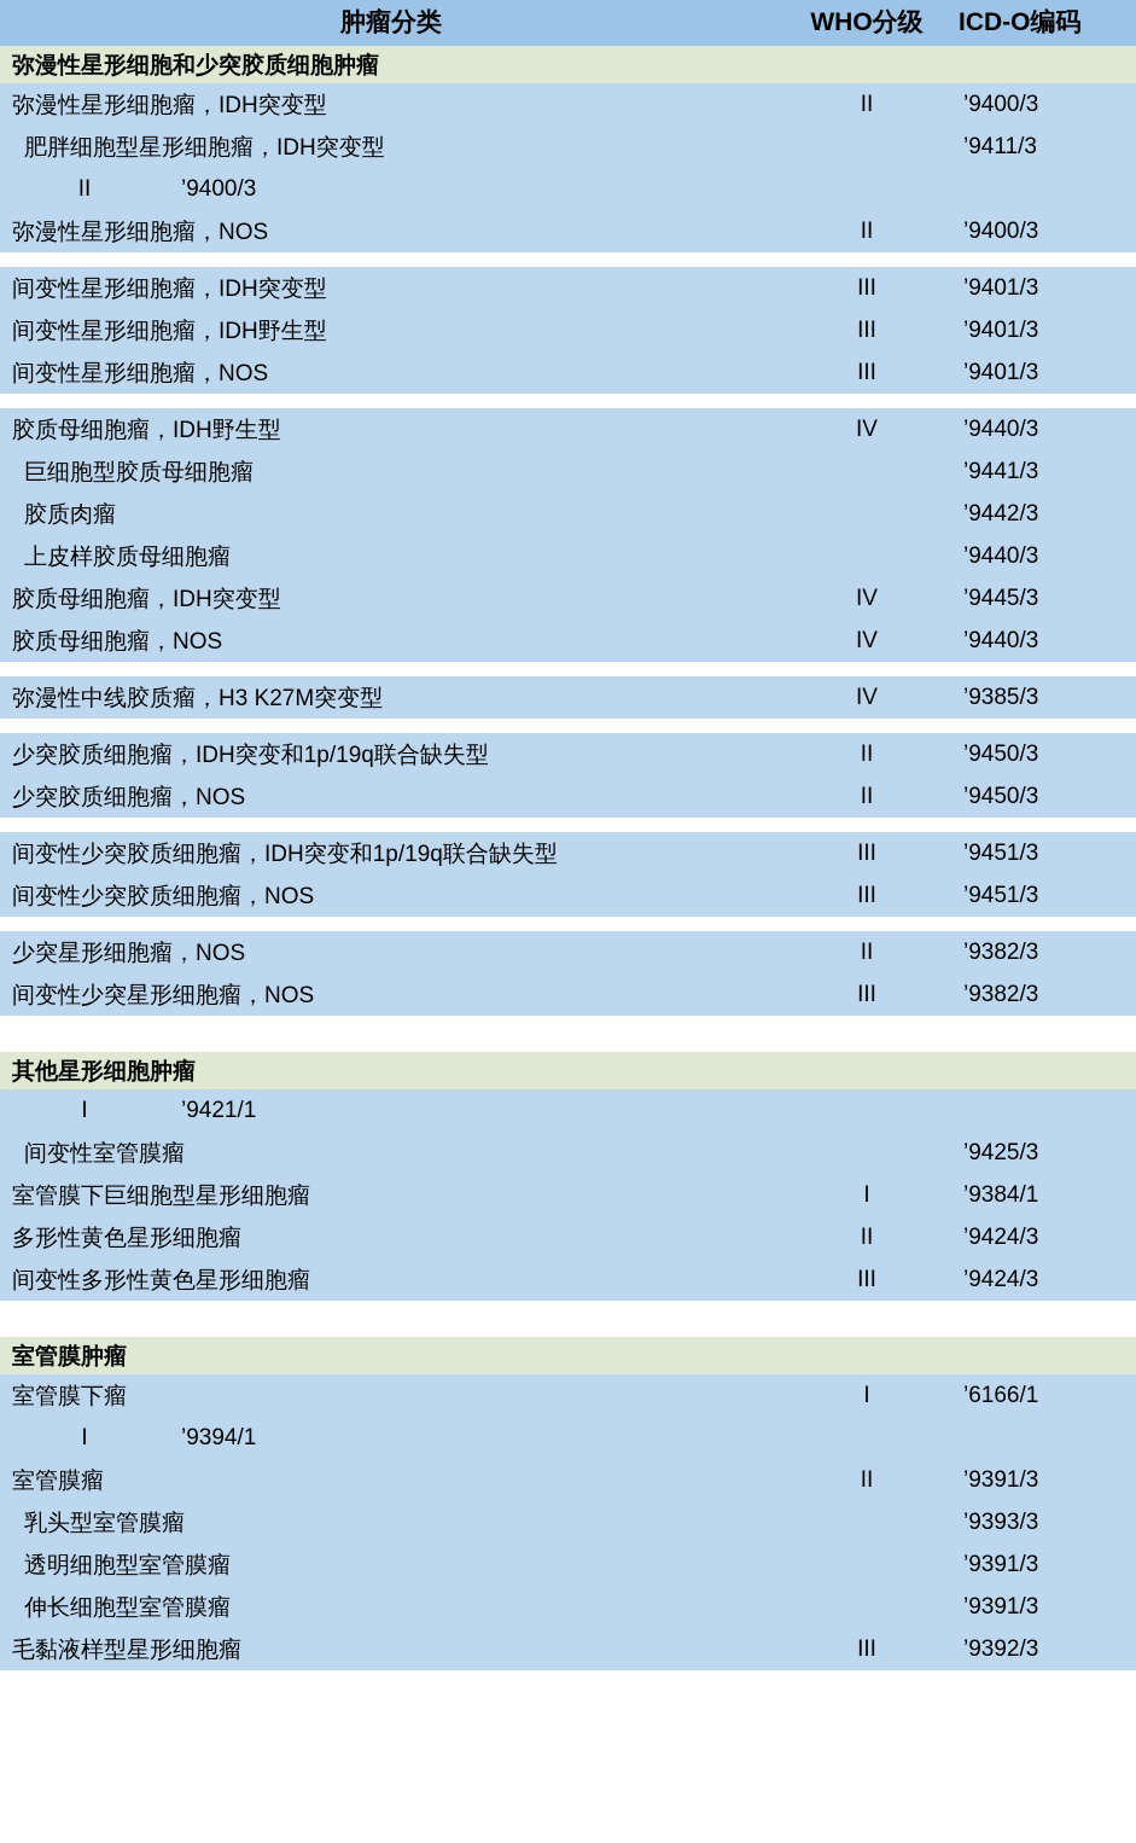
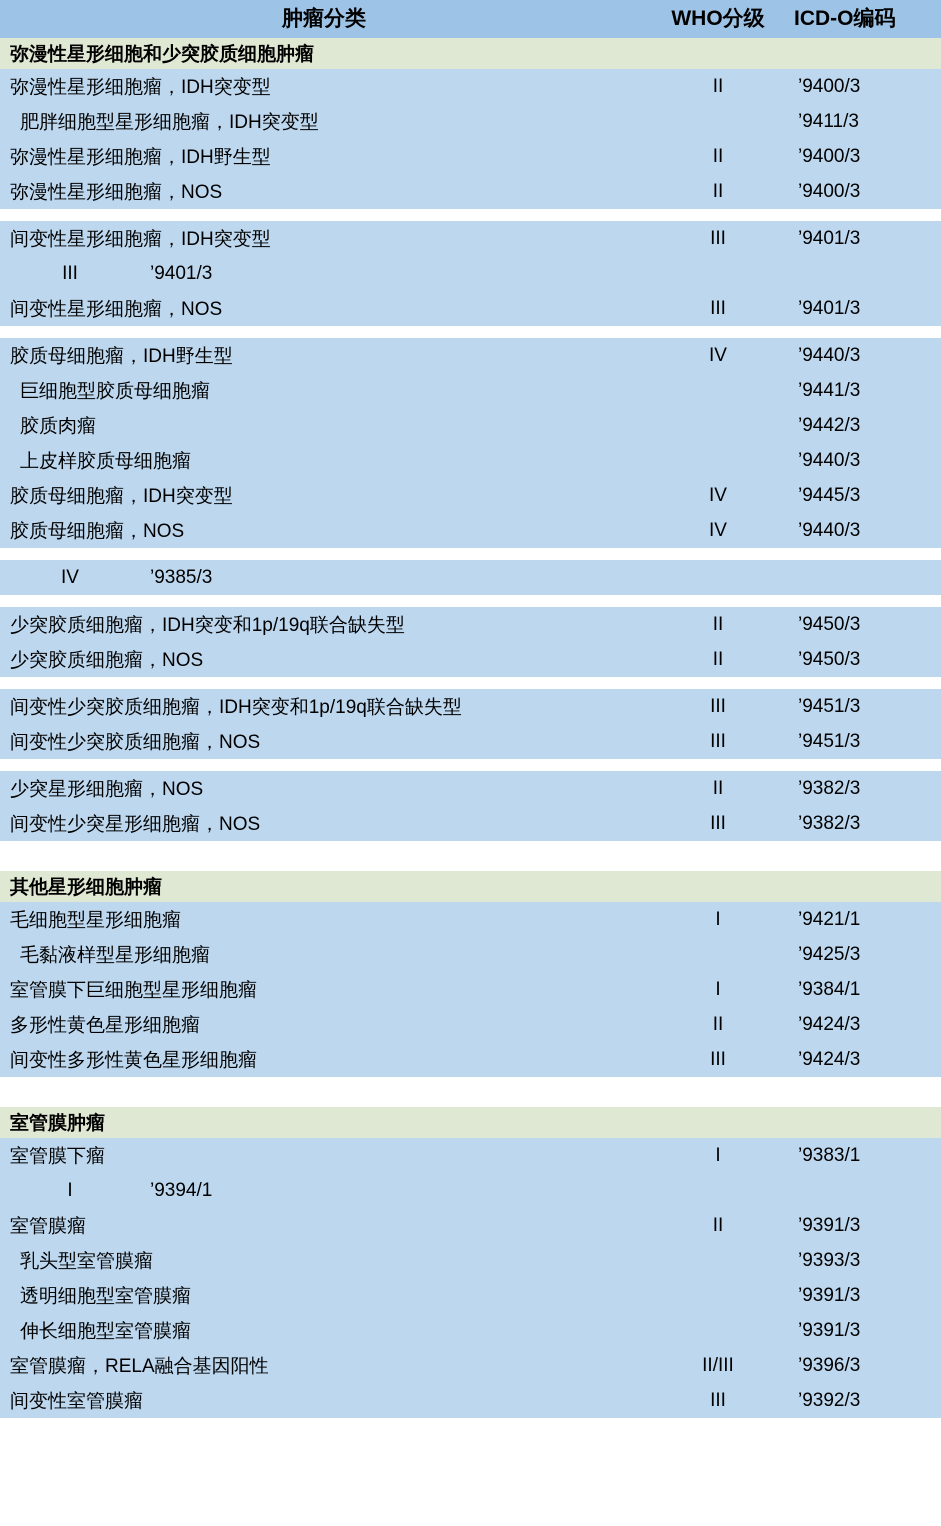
  肿瘤分类
  WHO分级
  ICD-O编码
  弥漫性星形细胞和少突胶质细胞肿瘤
  弥漫性星形细胞瘤，IDH突变型
  II
  ’9400/3
  肥胖细胞型星形细胞瘤，IDH突变型
  ’9411/3
+ 弥漫性星形细胞瘤，IDH野生型
  II
  ’9400/3
  弥漫性星形细胞瘤，NOS
  II
  ’9400/3
  间变性星形细胞瘤，IDH突变型
  III
  ’9401/3
- 间变性星形细胞瘤，IDH野生型
  III
  ’9401/3
  间变性星形细胞瘤，NOS
  III
  ’9401/3
  胶质母细胞瘤，IDH野生型
  IV
  ’9440/3
  巨细胞型胶质母细胞瘤
  ’9441/3
  胶质肉瘤
  ’9442/3
  上皮样胶质母细胞瘤
  ’9440/3
  胶质母细胞瘤，IDH突变型
  IV
  ’9445/3
  胶质母细胞瘤，NOS
  IV
  ’9440/3
- 弥漫性中线胶质瘤，H3 K27M突变型
  IV
  ’9385/3
  少突胶质细胞瘤，IDH突变和1p/19q联合缺失型
  II
  ’9450/3
  少突胶质细胞瘤，NOS
  II
  ’9450/3
  间变性少突胶质细胞瘤，IDH突变和1p/19q联合缺失型
  III
  ’9451/3
  间变性少突胶质细胞瘤，NOS
  III
  ’9451/3
  少突星形细胞瘤，NOS
  II
  ’9382/3
  间变性少突星形细胞瘤，NOS
  III
  ’9382/3
  其他星形细胞肿瘤
+ 毛细胞型星形细胞瘤
  I
  ’9421/1
- 间变性室管膜瘤
+ 毛黏液样型星形细胞瘤
  ’9425/3
  室管膜下巨细胞型星形细胞瘤
  I
  ’9384/1
  多形性黄色星形细胞瘤
  II
  ’9424/3
  间变性多形性黄色星形细胞瘤
  III
  ’9424/3
  室管膜肿瘤
  室管膜下瘤
  I
- ’6166/1
+ ’9383/1
  I
  ’9394/1
  室管膜瘤
  II
  ’9391/3
  乳头型室管膜瘤
  ’9393/3
  透明细胞型室管膜瘤
  ’9391/3
  伸长细胞型室管膜瘤
  ’9391/3
+ 室管膜瘤，RELA融合基因阳性
+ II/III
+ ’9396/3
- 毛黏液样型星形细胞瘤
+ 间变性室管膜瘤
  III
  ’9392/3
